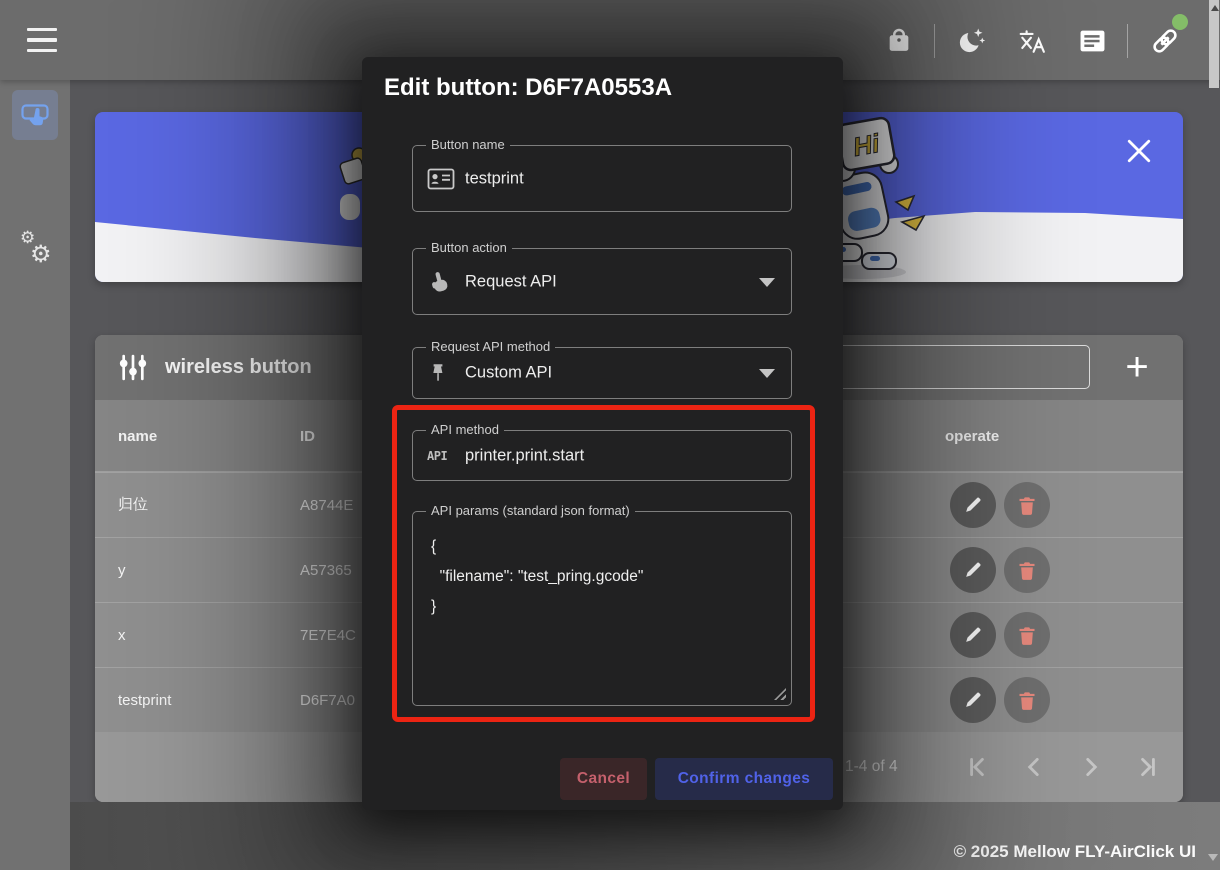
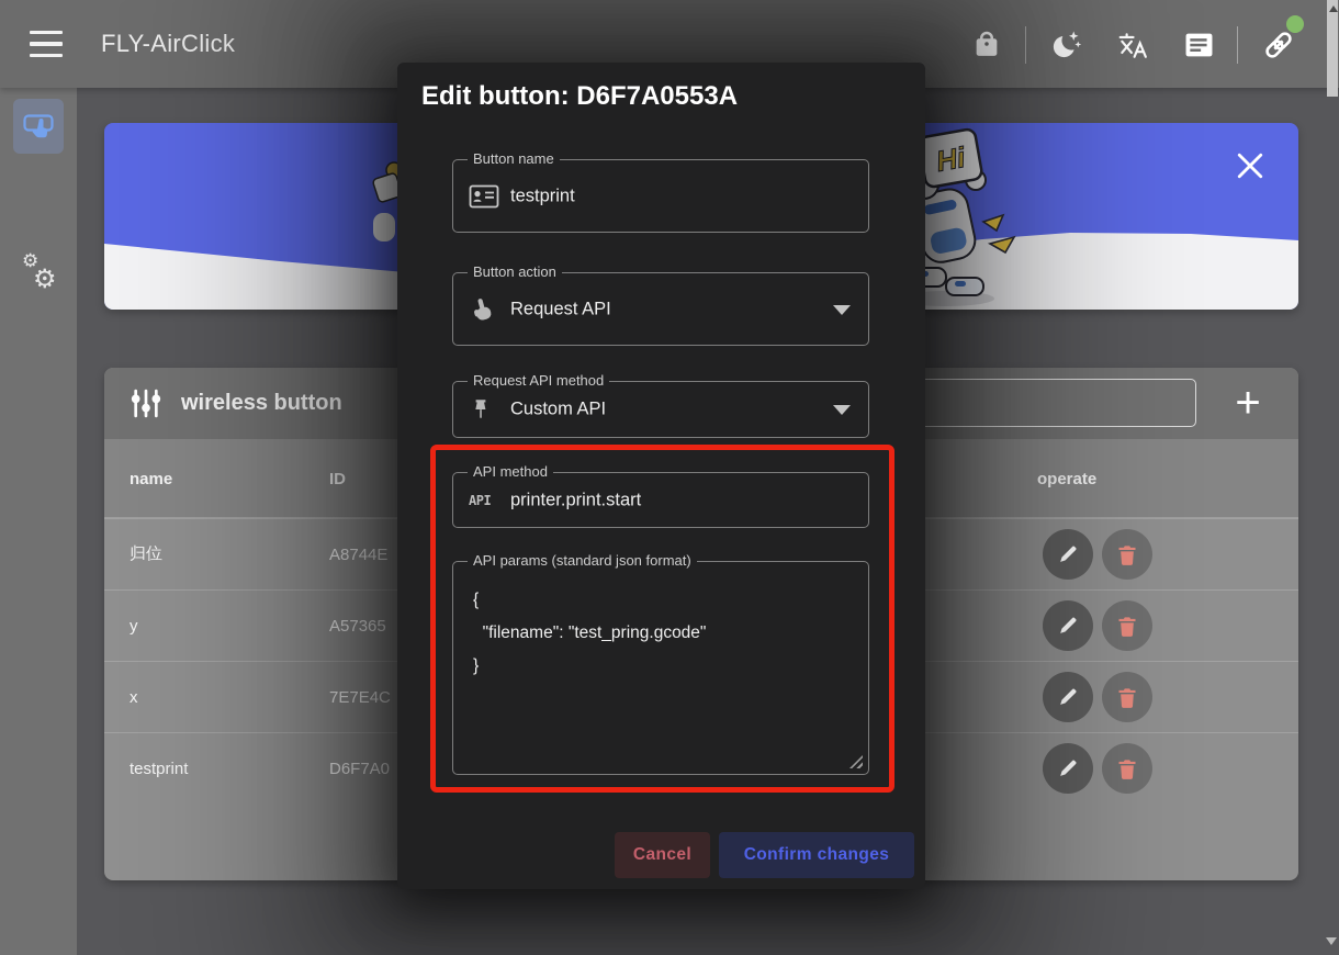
+ FLY-AirClick
  ⚙
  ⚙
  wireless button
  +
  name
  ID
  operate
  归位
  A8744E
  y
  A57365
  x
  7E7E4C
  testprint
  D6F7A0
- 1-4 of 4
- © 2025 Mellow FLY-AirClick UI
  Edit button: D6F7A0553A
  Button name
  testprint
  Button action
  Request API
  Request API method
  Custom API
  API method
  API
  printer.print.start
  API params (standard json format)
  {
  "filename": "test_pring.gcode"
  }
  Cancel
  Confirm changes
